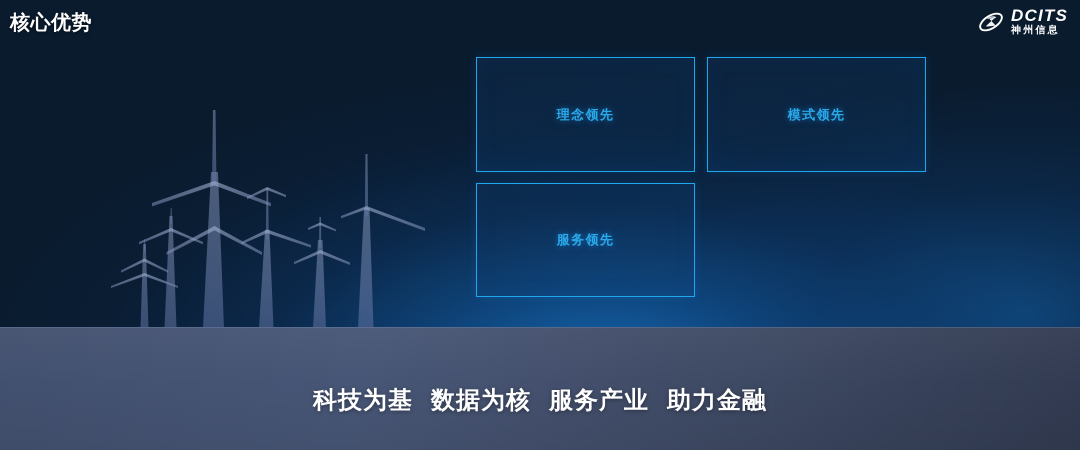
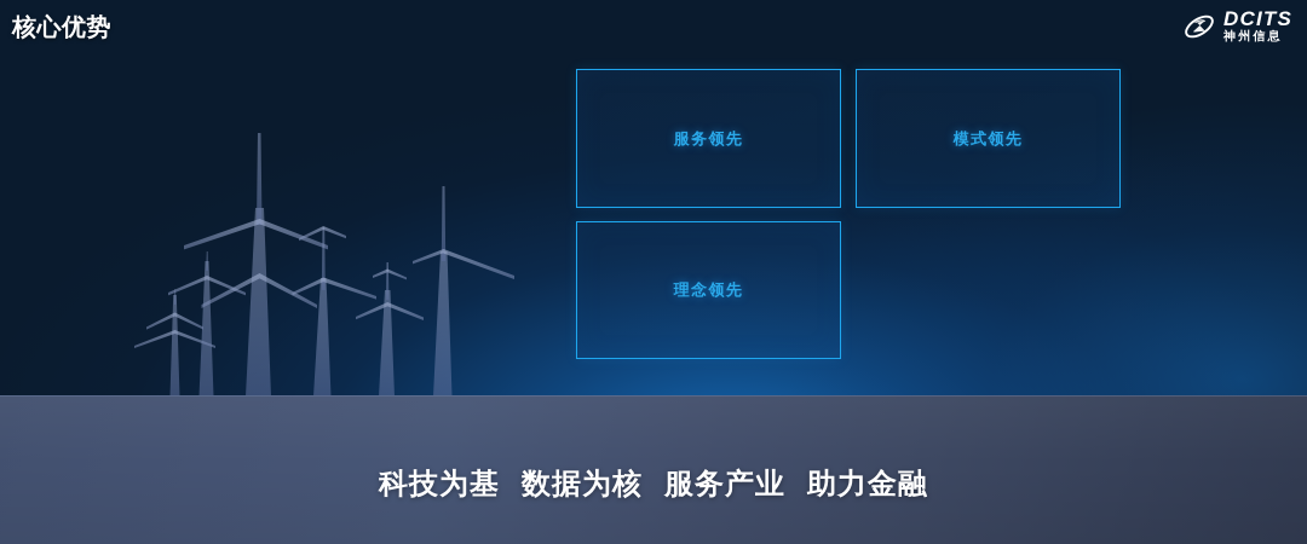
  核心优势
  DCITS
  神州信息
- 理念领先
+ 服务领先
  模式领先
- 服务领先
+ 理念领先
  科技为基 数据为核 服务产业 助力金融
